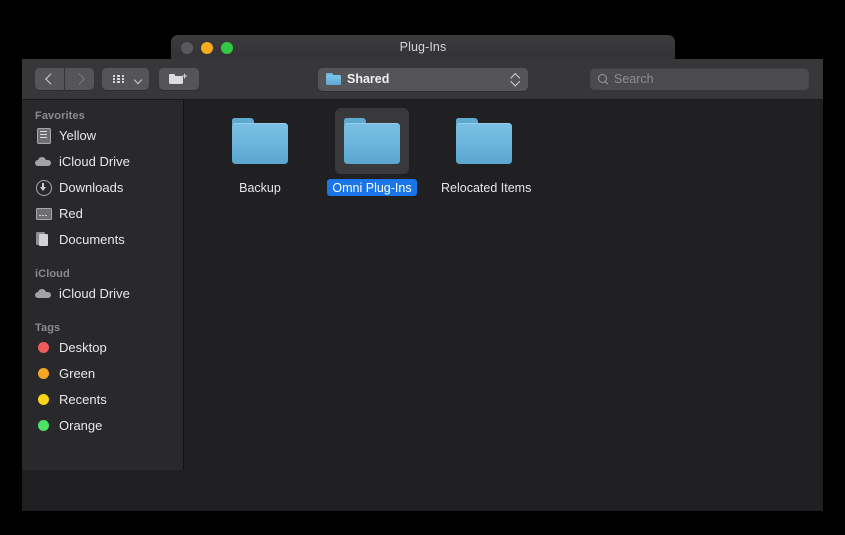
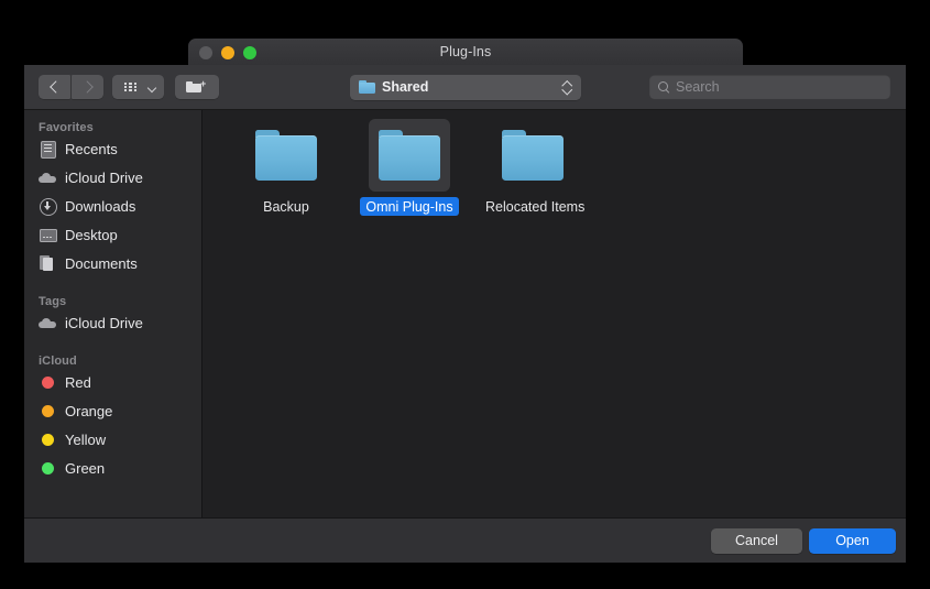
  Plug-Ins
  +
  Shared
  Search
  Favorites
- Yellow
+ Recents
  iCloud Drive
  Downloads
- Red
+ Desktop
  Documents
- iCloud
+ Tags
  iCloud Drive
- Tags
+ iCloud
- Desktop
+ Red
- Green
+ Orange
- Recents
+ Yellow
- Orange
+ Green
  Backup
  Omni Plug-Ins
  Relocated Items
+ Cancel
+ Open
